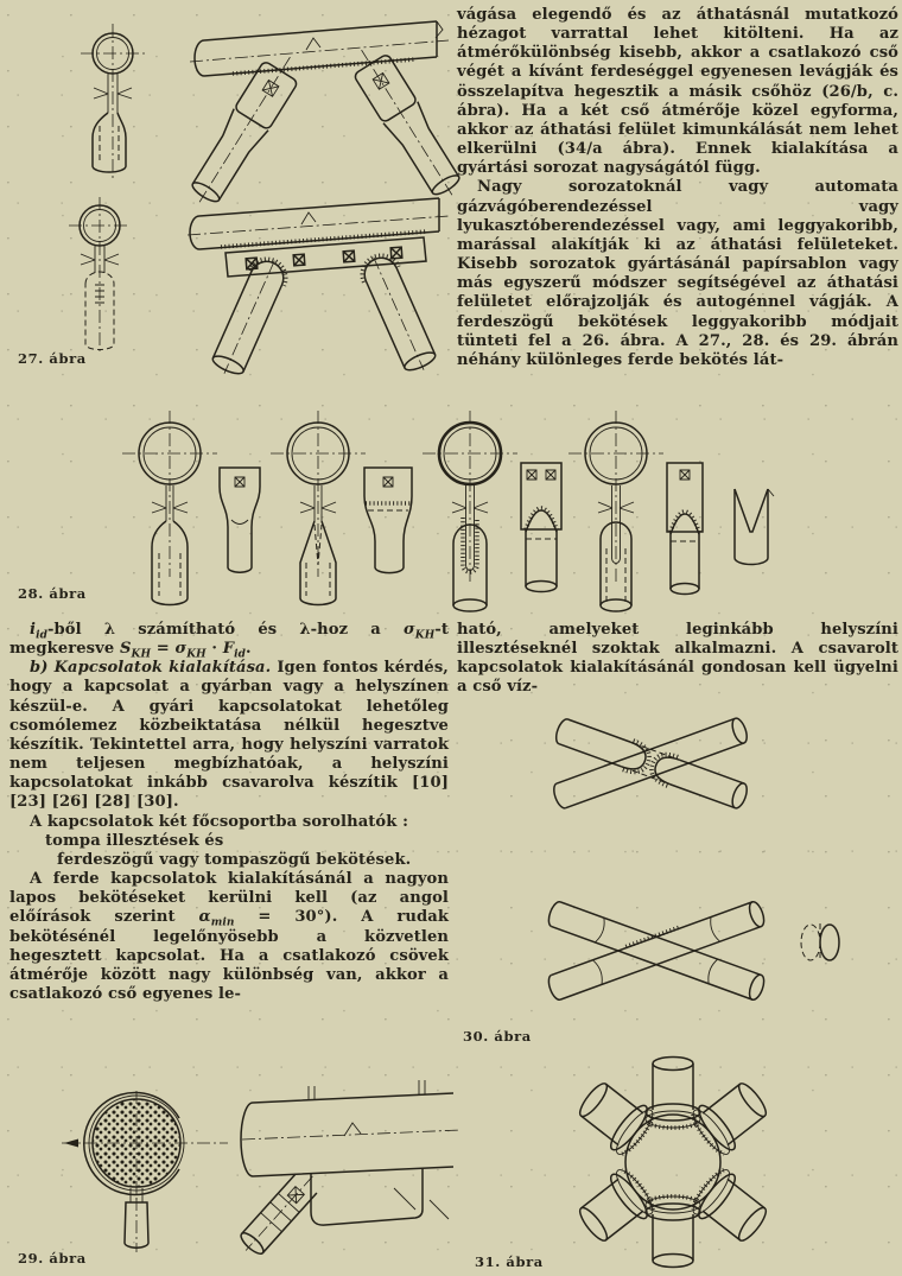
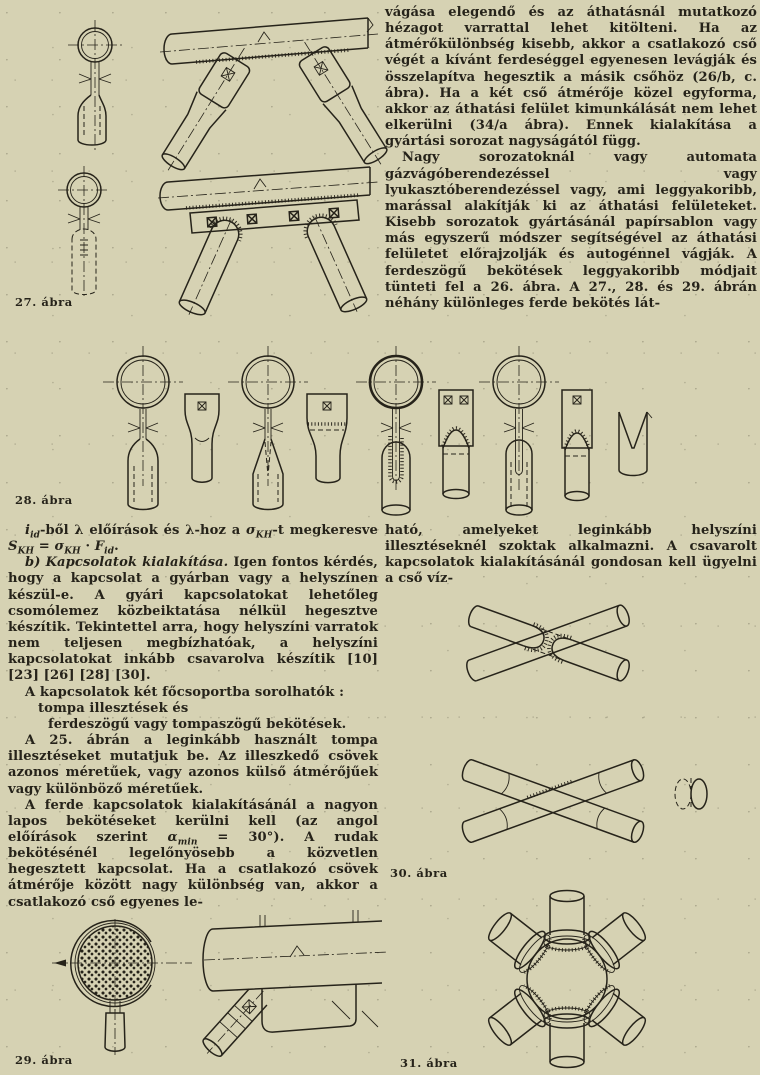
  27. ábra
  vágása elegendő és az áthatásnál mutatkozó hézagot varrattal lehet kitölteni. Ha az átmérőkülönbség kisebb, akkor a csatlakozó cső végét a kívánt ferdeséggel egyenesen levágják és összelapítva hegesztik a másik csőhöz (26/b, c. ábra). Ha a két cső átmérője közel egyforma, akkor az áthatási felület kimunkálását nem lehet elkerülni (34/a ábra). Ennek kialakítása a gyártási sorozat nagyságától függ.
  Nagy sorozatoknál vagy automata gázvágóberendezéssel vagy lyukasztóberendezéssel vagy, ami leggyakoribb, marással alakítják ki az áthatási felületeket. Kisebb sorozatok gyártásánál papírsablon vagy más egyszerű módszer segítségével az áthatási felületet előrajzolják és autogénnel vágják. A ferdeszögű bekötések leggyakoribb módjait tünteti fel a 26. ábra. A 27., 28. és 29. ábrán néhány különleges ferde bekötés lát-
  28. ábra
- iid-ből λ számítható és λ-hoz a σKH-t megkeresve SKH = σKH · Fid.
+ iid-ből λ előírások és λ-hoz a σKH-t megkeresve SKH = σKH · Fid.
  b) Kapcsolatok kialakítása. Igen fontos kérdés, hogy a kapcsolat a gyárban vagy a helyszínen készül-e. A gyári kapcsolatokat lehetőleg csomólemez közbeiktatása nélkül hegesztve készítik. Tekintettel arra, hogy helyszíni varratok nem teljesen megbízhatóak, a helyszíni kapcsolatokat inkább csavarolva készítik [10] [23] [26] [28] [30].
  A kapcsolatok két főcsoportba sorolhatók :
  tompa illesztések és
  ferdeszögű vagy tompaszögű bekötések.
+ A 25. ábrán a leginkább használt tompa illesztéseket mutatjuk be. Az illeszkedő csövek azonos méretűek, vagy azonos külső átmérőjűek vagy különböző méretűek.
  A ferde kapcsolatok kialakításánál a nagyon lapos bekötéseket kerülni kell (az angol előírások szerint αmin = 30°). A rudak bekötésénél legelőnyösebb a közvetlen hegesztett kapcsolat. Ha a csatlakozó csövek átmérője között nagy különbség van, akkor a csatlakozó cső egyenes le-
  ható, amelyeket leginkább helyszíni illesztéseknél szoktak alkalmazni. A csavarolt kapcsolatok kialakításánál gondosan kell ügyelni a cső víz-
  30. ábra
  29. ábra
  31. ábra
